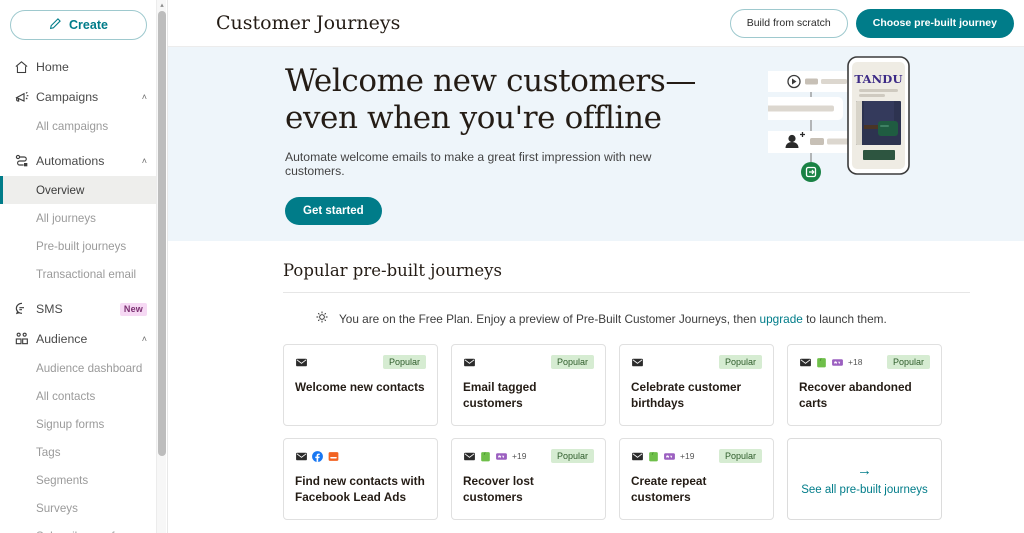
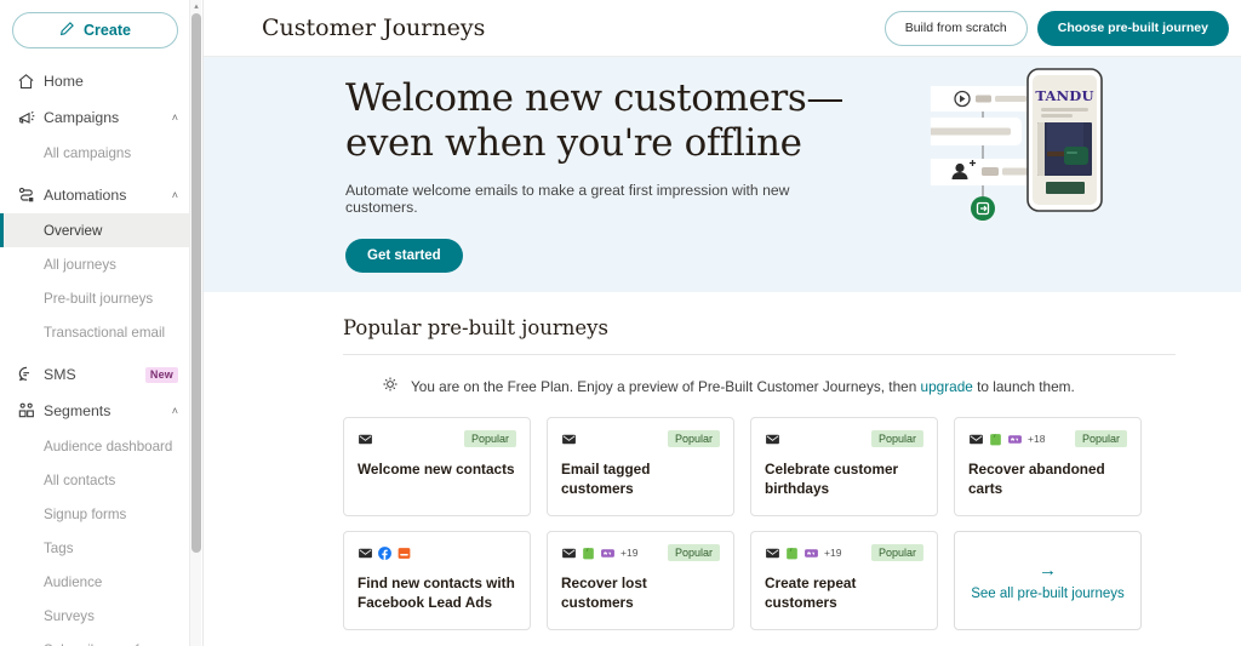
  Create
  Home
  Campaigns
  ˄
  All campaigns
  Automations
  ˄
  Overview
  All journeys
  Pre-built journeys
  Transactional email
  SMS
  New
- Audience
+ Segments
  ˄
  Audience dashboard
  All contacts
  Signup forms
  Tags
- Segments
+ Audience
  Surveys
  Customer Journeys
  Build from scratch
  Choose pre-built journey
  Welcome new customers—
  even when you're offline
  Automate welcome emails to make a great first impression with new customers.
  Get started
  TANDU
  Popular pre-built journeys
  You are on the Free Plan. Enjoy a preview of Pre-Built Customer Journeys, then upgrade to launch them.
  Popular
  Welcome new contacts
  Popular
  Email tagged customers
  Popular
  Celebrate customer birthdays
  +18
  Popular
  Recover abandoned carts
  Find new contacts with Facebook Lead Ads
  +19
  Popular
  Recover lost customers
  +19
  Popular
  Create repeat customers
  →
  See all pre-built journeys
